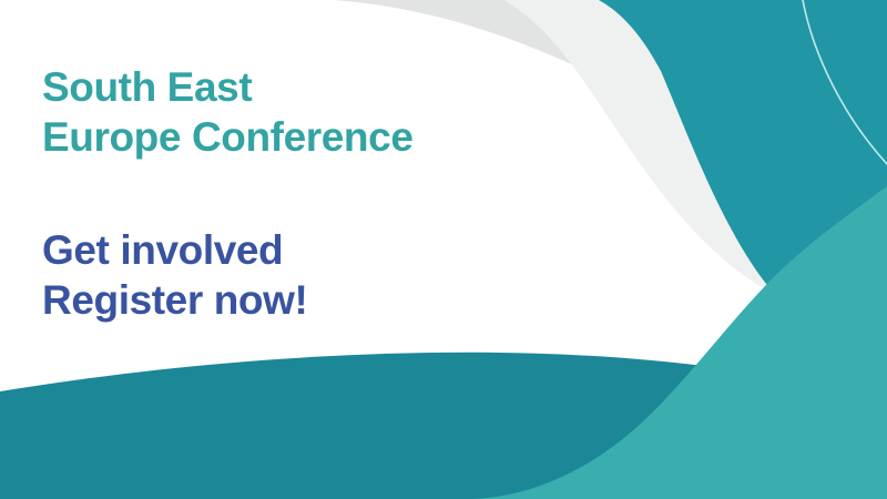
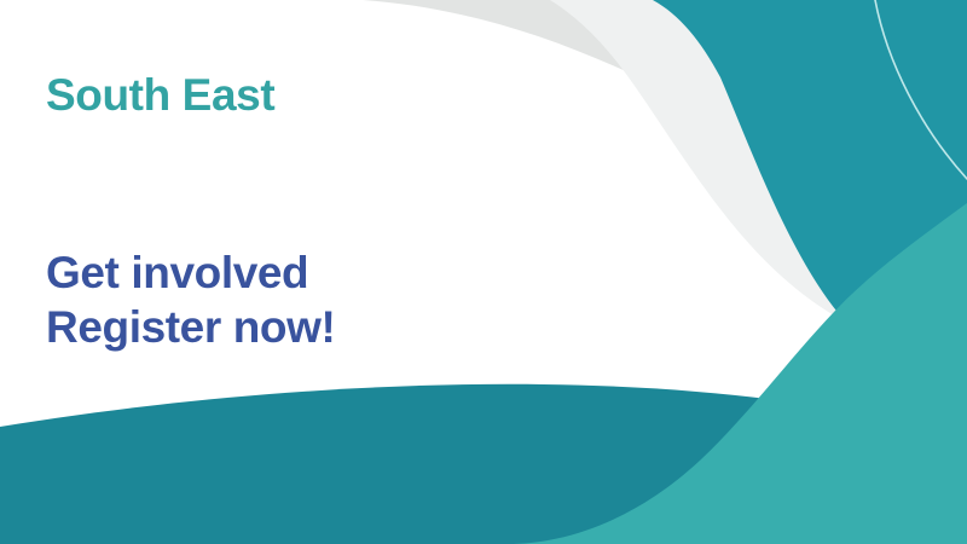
  South East
- Europe Conference
  Get involved
  Register now!
